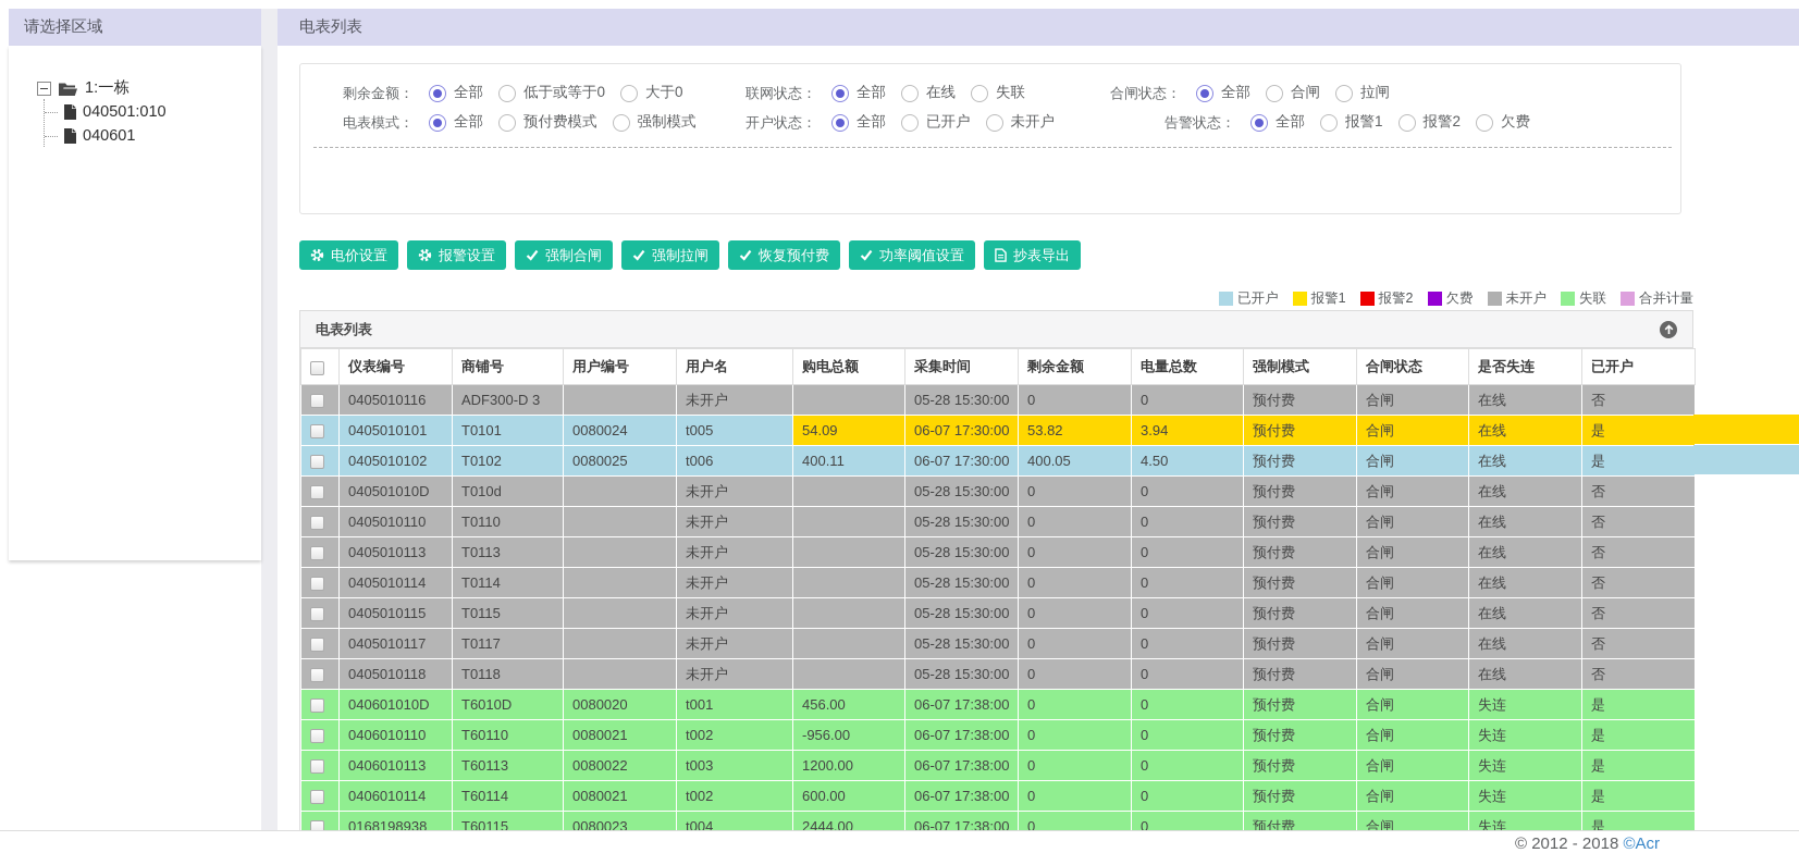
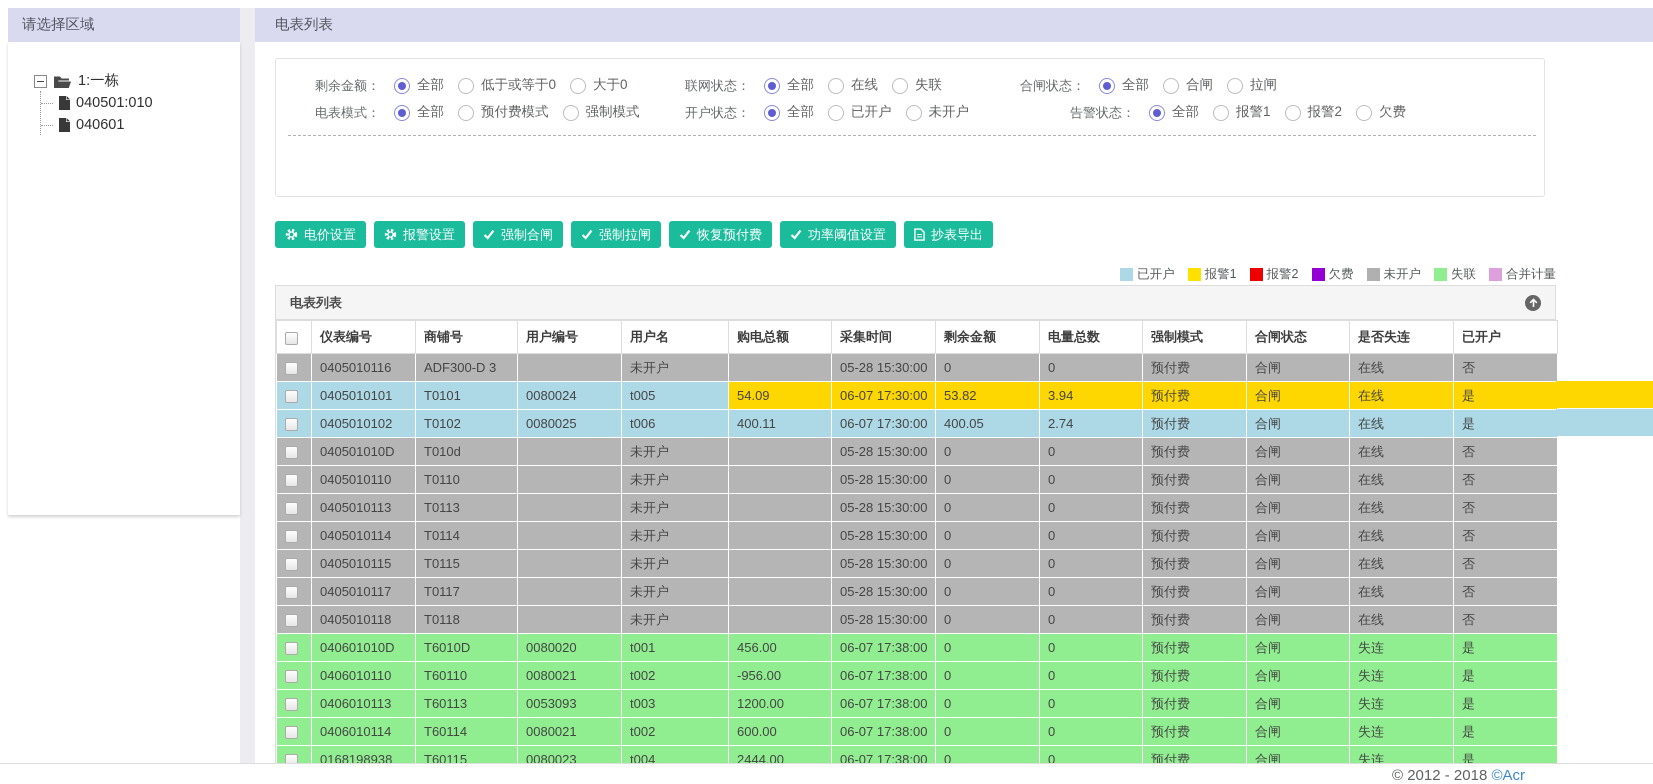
  请选择区域
  1:一栋
  040501:010
  040601
  电表列表
  剩余金额：
  全部
  低于或等于0
  大于0
  联网状态：
  全部
  在线
  失联
  合闸状态：
  全部
  合闸
  拉闸
  电表模式：
  全部
  预付费模式
  强制模式
  开户状态：
  全部
  已开户
  未开户
  告警状态：
  全部
  报警1
  报警2
  欠费
  电价设置
  报警设置
  强制合闸
  强制拉闸
  恢复预付费
  功率阈值设置
  抄表导出
  已开户
  报警1
  报警2
  欠费
  未开户
  失联
  合并计量
  电表列表
  	仪表编号	商铺号	用户编号	用户名	购电总额	采集时间	剩余金额	电量总数	强制模式	合闸状态	是否失连	已开户
  	0405010116	ADF300-D 3		未开户		05-28 15:30:00	0	0	预付费	合闸	在线	否
  	0405010101	T0101	0080024	t005	54.09	06-07 17:30:00	53.82	3.94	预付费	合闸	在线	是
- 	0405010102	T0102	0080025	t006	400.11	06-07 17:30:00	400.05	4.50	预付费	合闸	在线	是
+ 	0405010102	T0102	0080025	t006	400.11	06-07 17:30:00	400.05	2.74	预付费	合闸	在线	是
  	040501010D	T010d		未开户		05-28 15:30:00	0	0	预付费	合闸	在线	否
  	0405010110	T0110		未开户		05-28 15:30:00	0	0	预付费	合闸	在线	否
  	0405010113	T0113		未开户		05-28 15:30:00	0	0	预付费	合闸	在线	否
  	0405010114	T0114		未开户		05-28 15:30:00	0	0	预付费	合闸	在线	否
  	0405010115	T0115		未开户		05-28 15:30:00	0	0	预付费	合闸	在线	否
  	0405010117	T0117		未开户		05-28 15:30:00	0	0	预付费	合闸	在线	否
  	0405010118	T0118		未开户		05-28 15:30:00	0	0	预付费	合闸	在线	否
  	040601010D	T6010D	0080020	t001	456.00	06-07 17:38:00	0	0	预付费	合闸	失连	是
  	0406010110	T60110	0080021	t002	-956.00	06-07 17:38:00	0	0	预付费	合闸	失连	是
- 	0406010113	T60113	0080022	t003	1200.00	06-07 17:38:00	0	0	预付费	合闸	失连	是
+ 	0406010113	T60113	0053093	t003	1200.00	06-07 17:38:00	0	0	预付费	合闸	失连	是
  	0406010114	T60114	0080021	t002	600.00	06-07 17:38:00	0	0	预付费	合闸	失连	是
  	0168198938	T60115	0080023	t004	2444.00	06-07 17:38:00	0	0	预付费	合闸	失连	是
  © 2012 - 2018 ©Acr
